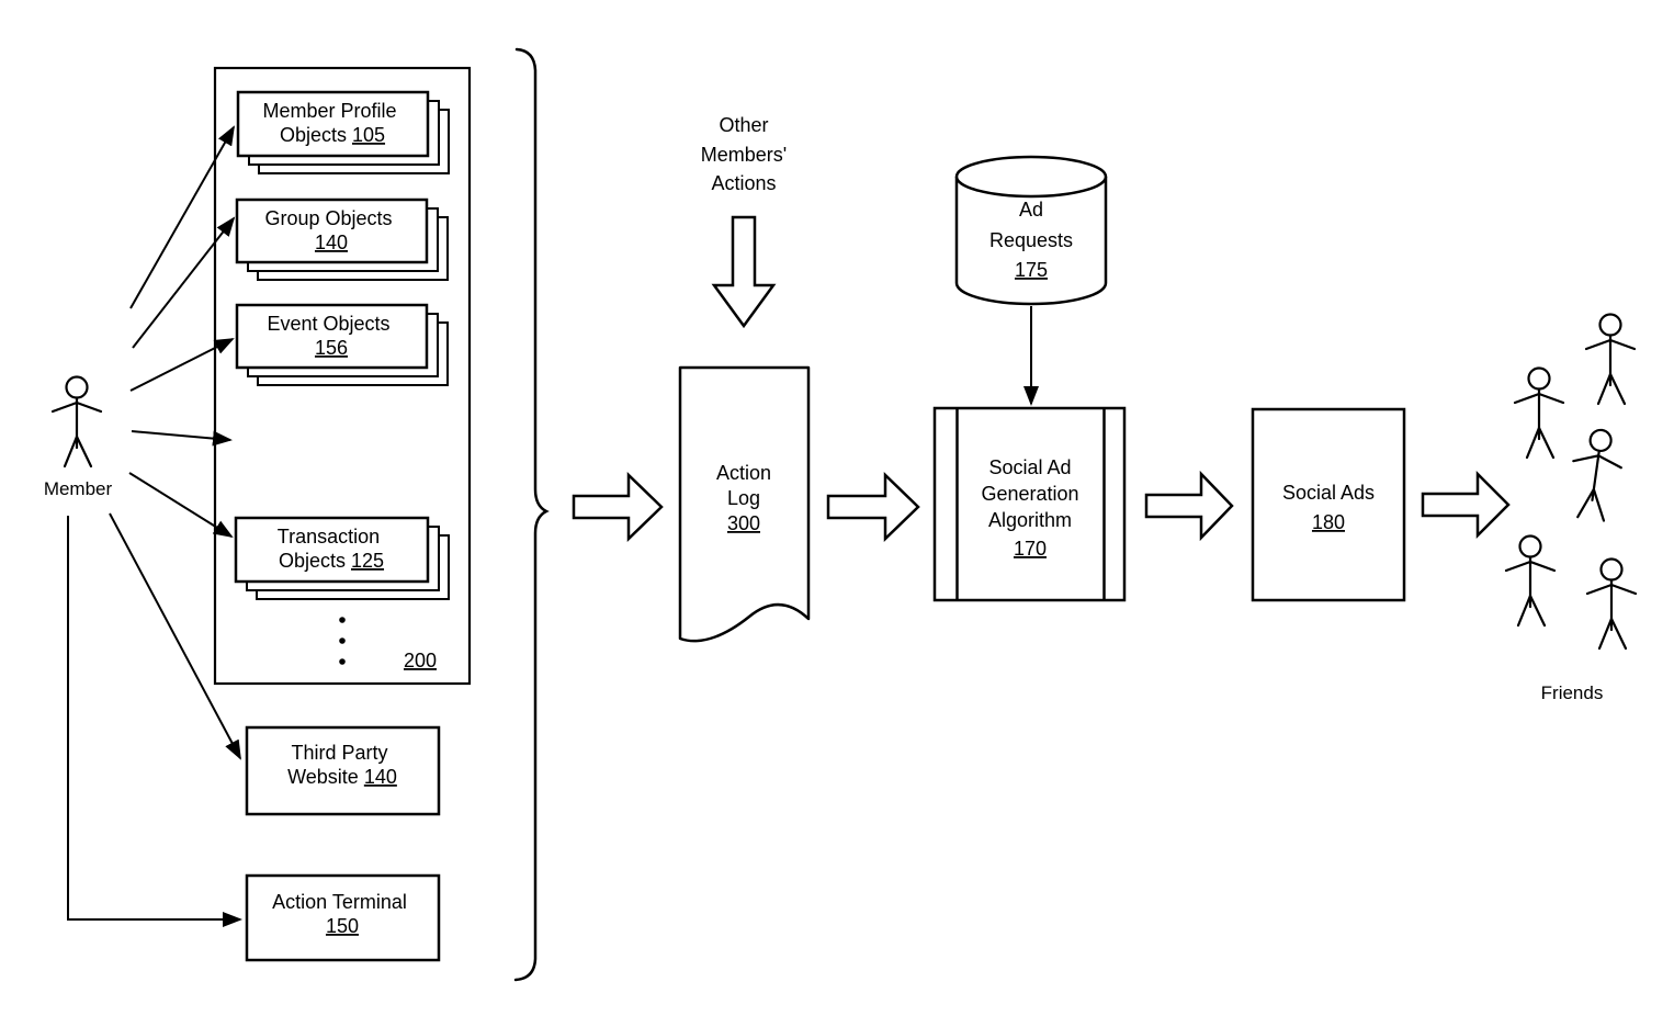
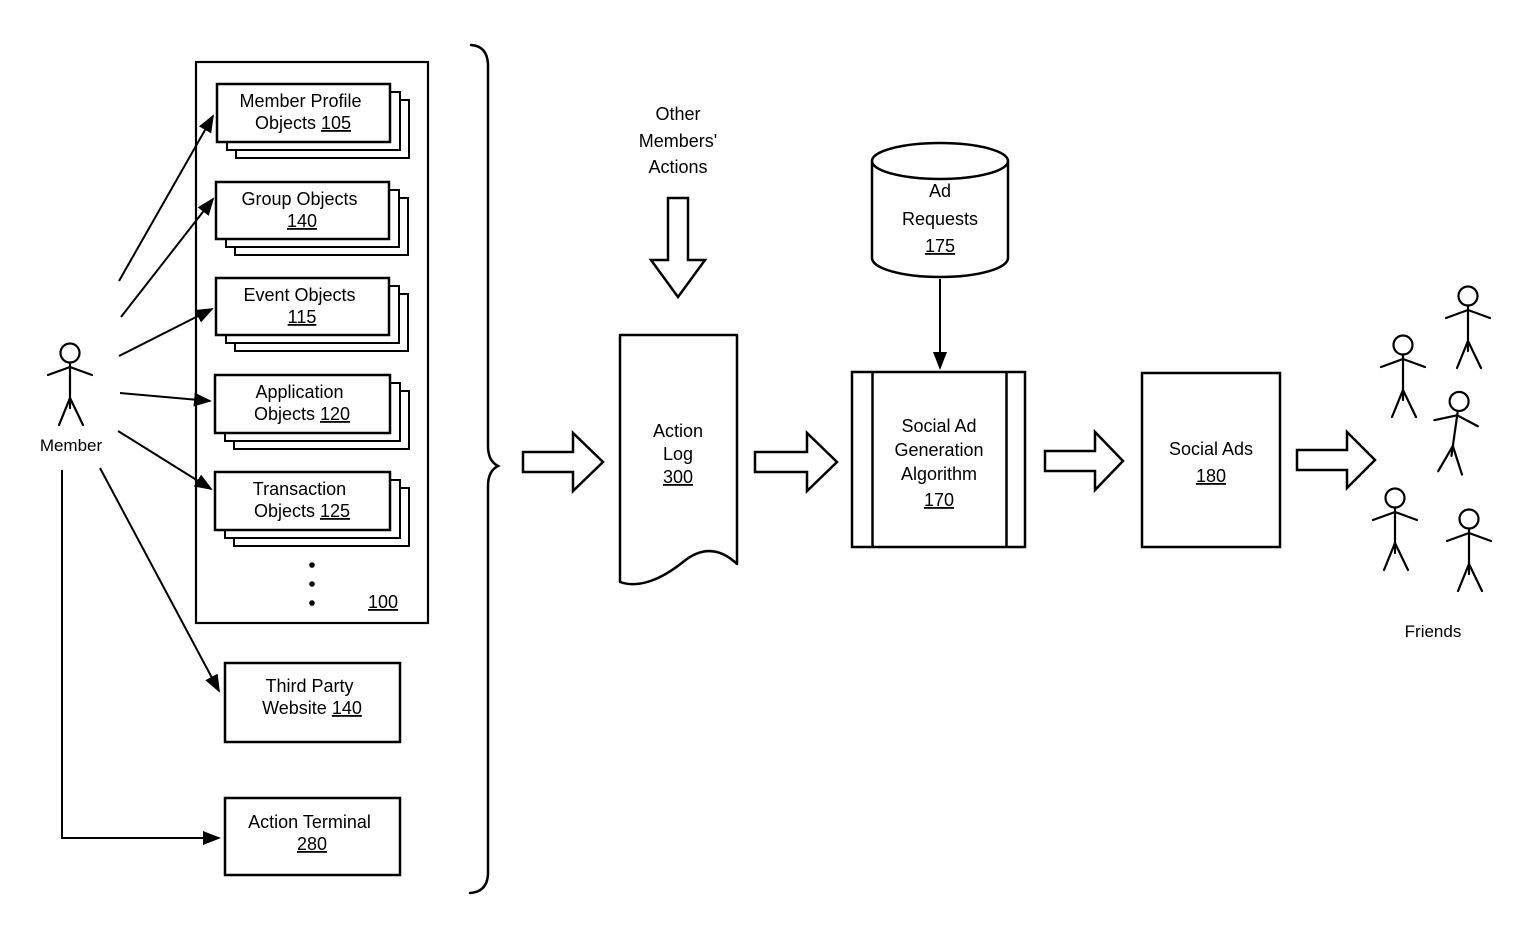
  Member
- 200
+ 100
  Member Profile Objects 105
  Group Objects 140
- Event Objects 156
+ Event Objects 115
+ Application Objects 120
  Transaction Objects 125
  Third Party Website 140
- Action Terminal 150
+ Action Terminal 280
  Other
  Members'
  Actions
  Action
  Log
  300
  Ad
  Requests
  175
  Social Ad
  Generation
  Algorithm
  170
  Social Ads
  180
  Friends
